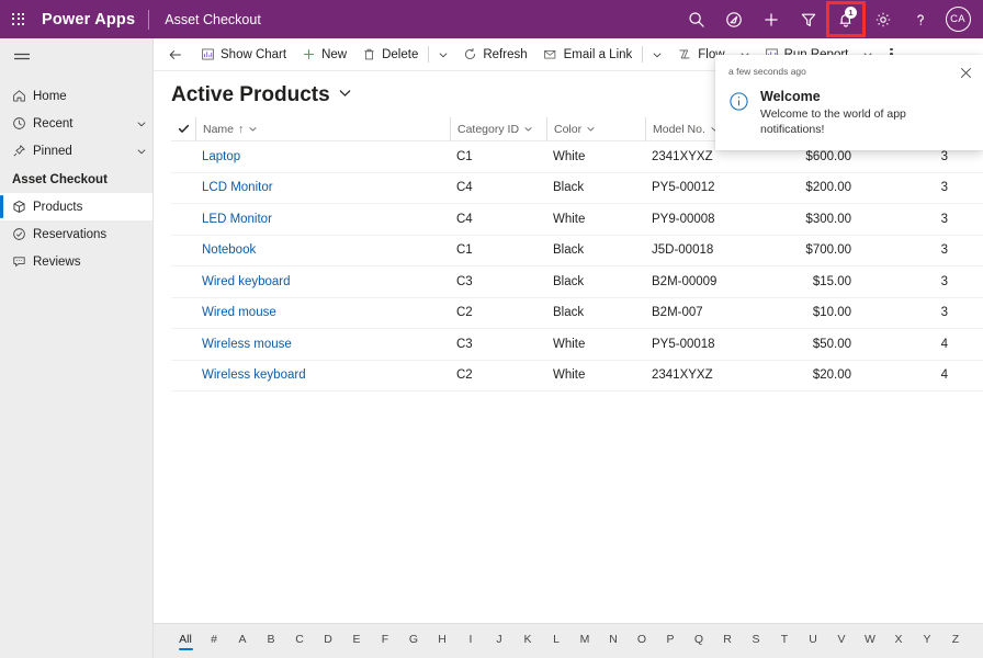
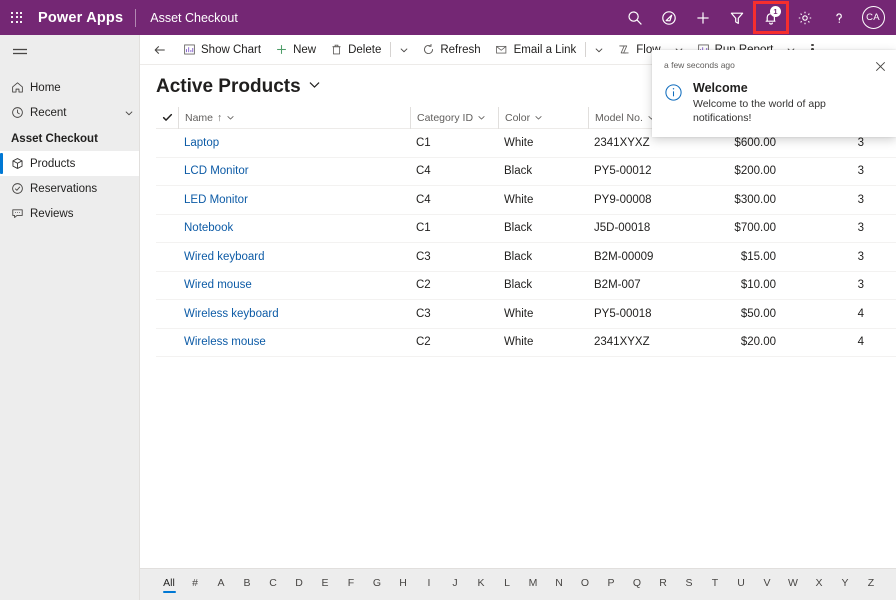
  Power Apps
  Asset Checkout
  1
  CA
  Home
  Recent
- Pinned
  Asset Checkout
  Products
  Reservations
  Reviews
  Show Chart
  New
  Delete
  Refresh
  Email a Link
  Flo
  Active Products
  Name
  ↑
  Category ID
  Color
  Model No.
  Laptop
  C1
  White
  2341XYXZ
  $600.00
  3
  LCD Monitor
  C4
  Black
  PY5-00012
  $200.00
  3
  LED Monitor
  C4
  White
  PY9-00008
  $300.00
  3
  Notebook
  C1
  Black
  J5D-00018
  $700.00
  3
  Wired keyboard
  C3
  Black
  B2M-00009
  $15.00
  3
  Wired mouse
  C2
  Black
  B2M-007
  $10.00
  3
- Wireless mouse
+ Wireless keyboard
  C3
  White
  PY5-00018
  $50.00
  4
- Wireless keyboard
+ Wireless mouse
  C2
  White
  2341XYXZ
  $20.00
  4
  All
  #
  A
  B
  C
  D
  E
  F
  G
  H
  I
  J
  K
  L
  M
  N
  O
  P
  Q
  R
  S
  T
  U
  V
  W
  X
  Y
  Z
  a few seconds ago
  Welcome
  Welcome to the world of app notifications!
